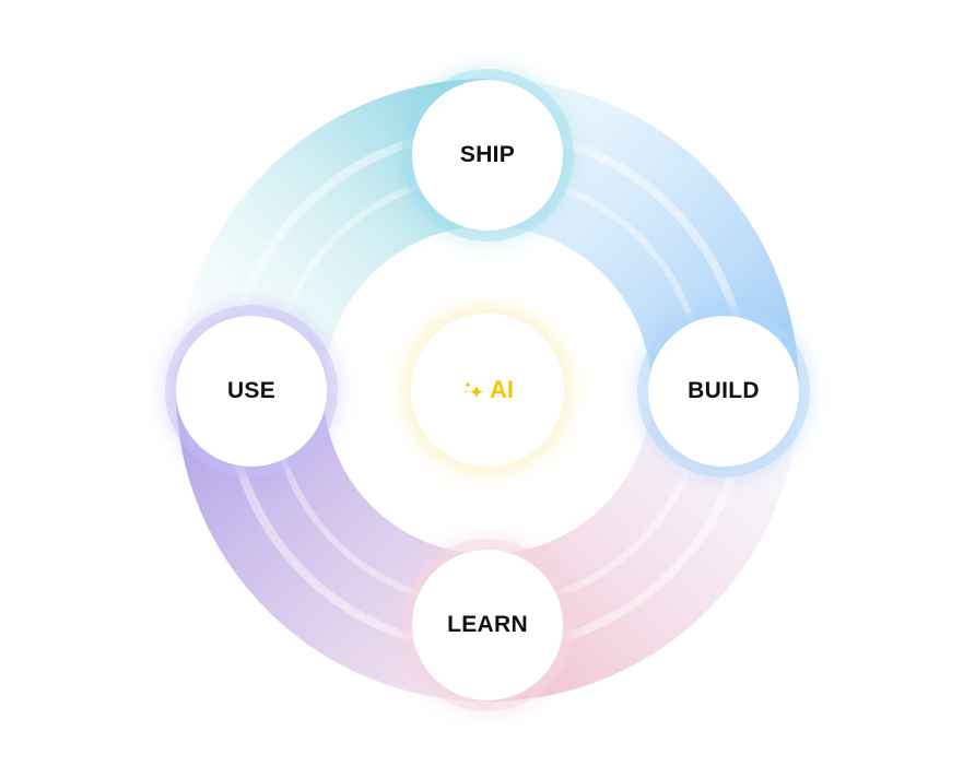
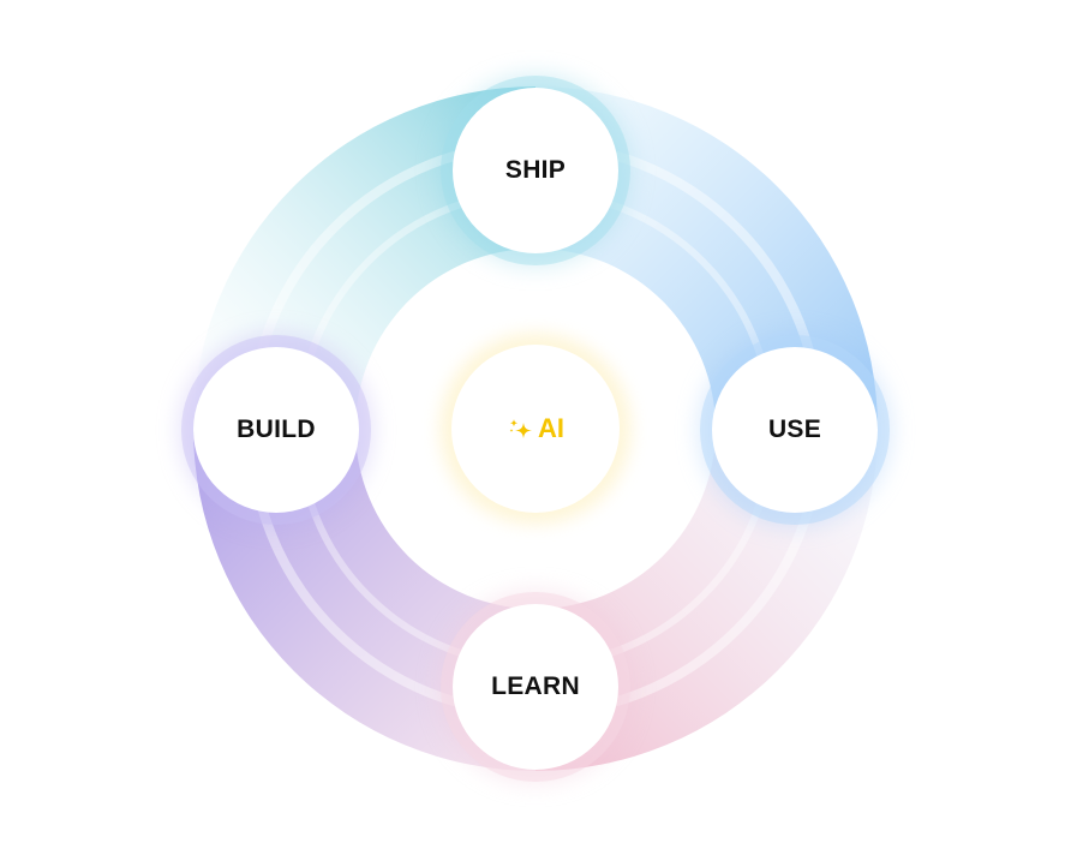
  SHIP
- BUILD
+ USE
  LEARN
- USE
+ BUILD
  AI
